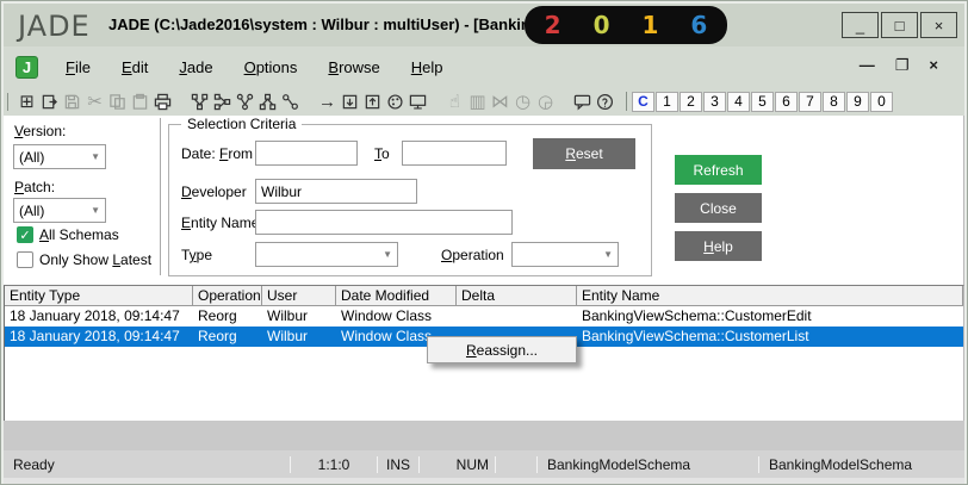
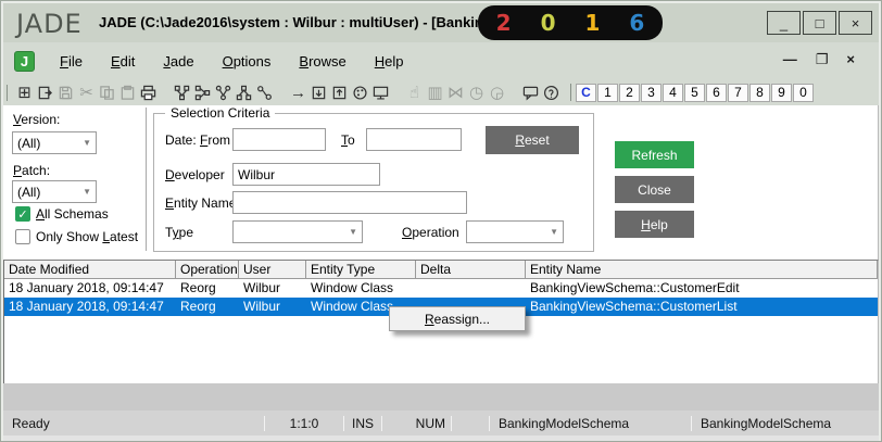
  JADE
  JADE (C:\Jade2016\system : Wilbur : multiUser) - [Banki
  2
  0
  1
  6
  _
  □
  ×
  J
  File
  Edit
  Jade
  Options
  Browse
  Help
  —
  ❐
  ×
  ⊞
  ✂
  →
  ☝
  ▥
  ⋈
  ◷
  ◶
  C
  1
  2
  3
  4
  5
  6
  7
  8
  9
  0
  Version:
  (All)
  Patch:
  (All)
  All Schemas
  Only Show Latest
  Selection Criteria
  Date: From
  To
  R
  eset
  Developer
  Wilbur
  Entity Nam
  Type
  Operation
  Refresh
  Close
  H
  elp
- Entity Type
+ Date Modified
  Operation
  User
- Date Modified
+ Entity Type
  Delta
  Entity Name
  18 January 2018, 09:14:47
  Reorg
  Wilbur
  Window Class
  BankingViewSchema::CustomerEdit
  18 January 2018, 09:14:47
  Reorg
  Wilbur
  Window Clas
  BankingViewSchema::CustomerList
  R
  eassign...
  Ready
  1:1:0
  INS
  NUM
  BankingModelSchema
  BankingModelSchema
